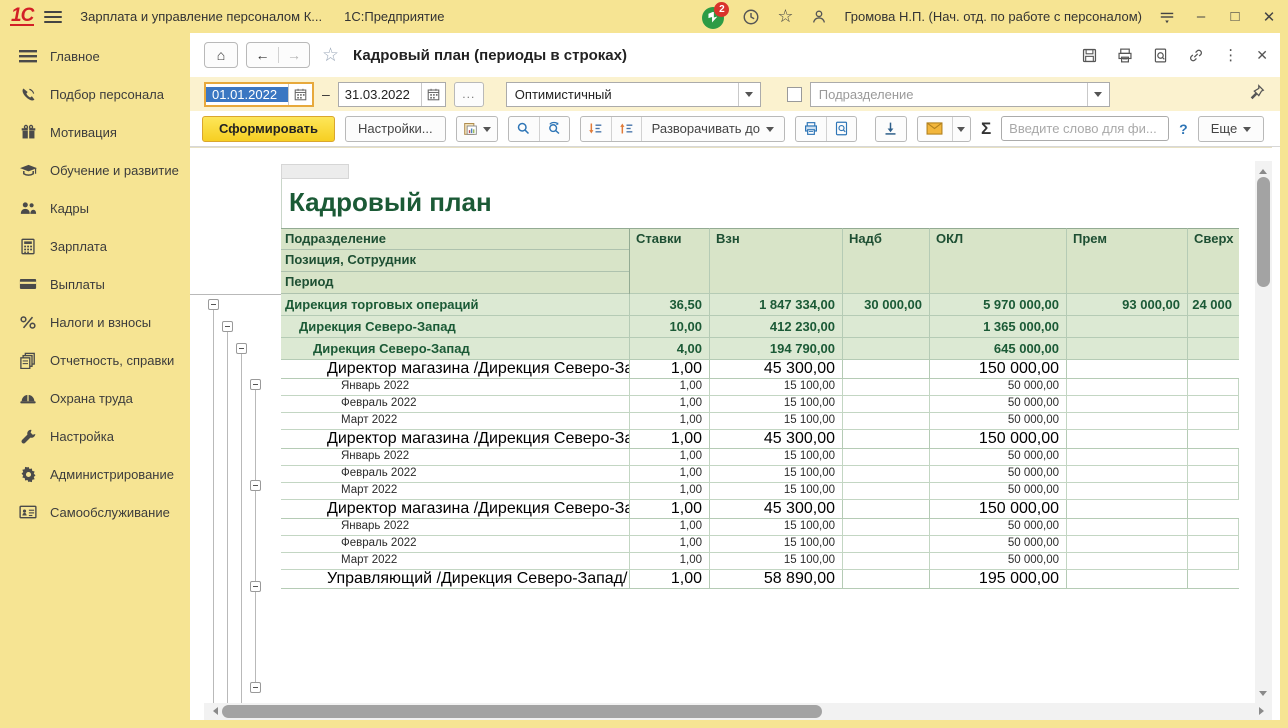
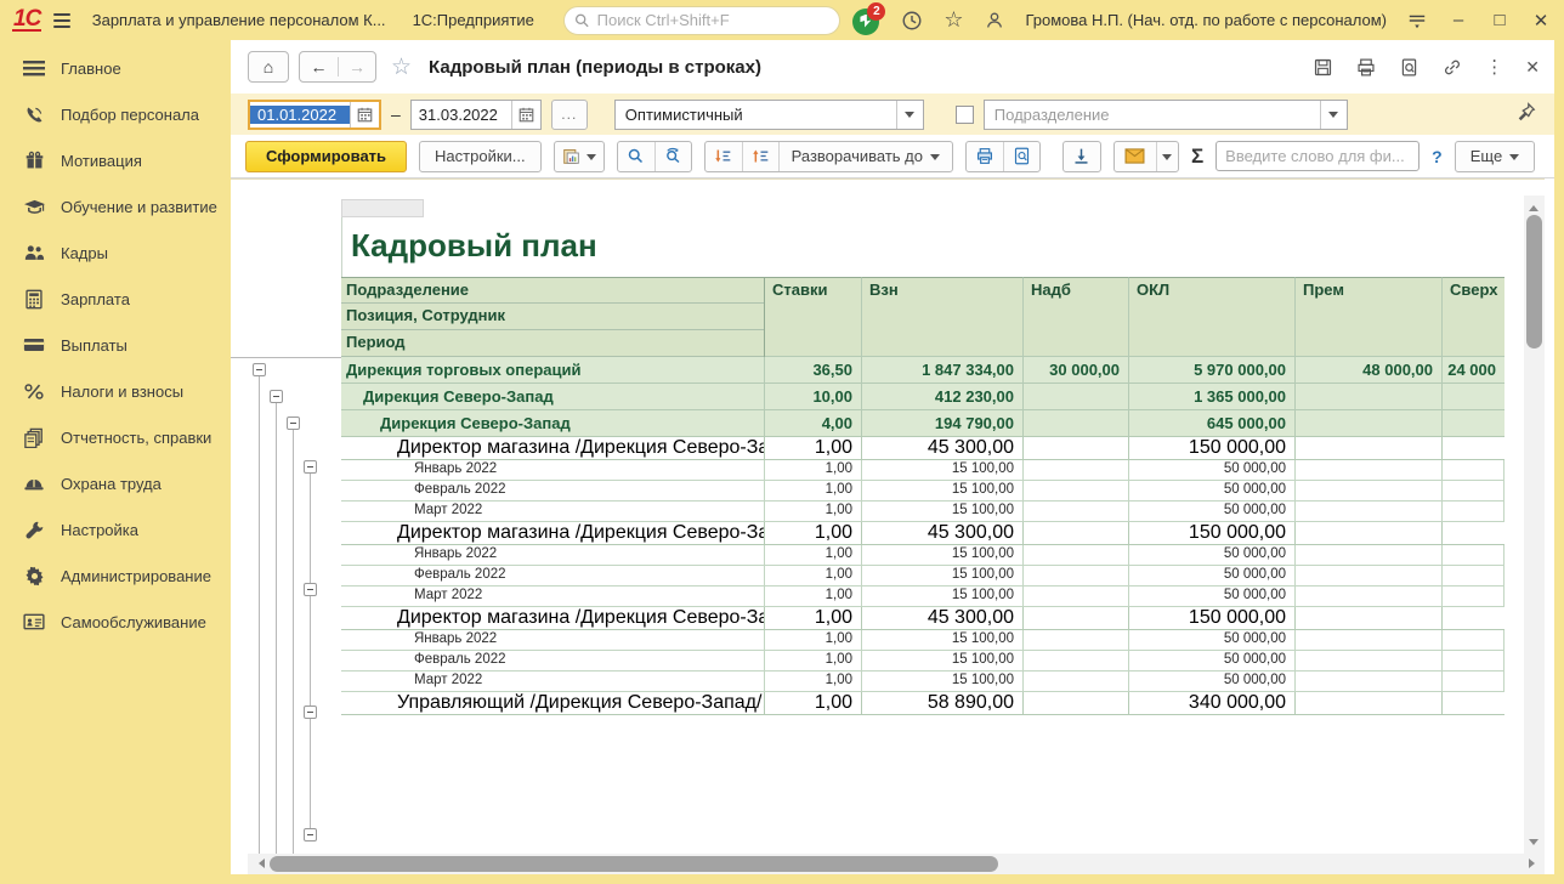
  1С
  Зарплата и управление персоналом К...
  1С:Предприятие
+ Поиск Ctrl+Shift+F
  2
  ☆
  Громова Н.П. (Нач. отд. по работе с персоналом)
  –
  □
  ✕
  Главное
  Подбор персонала
  Мотивация
  Обучение и развитие
  Кадры
  Зарплата
  Выплаты
  Налоги и взносы
  Отчетность, справки
  Охрана труда
  Настройка
  Администрирование
  Самообслуживание
  ⌂
  ←
  →
  ☆
  Кадровый план (периоды в строках)
  ⋮
  ✕
  01.01.2022
  –
  31.03.2022
  ...
  Оптимистичный
  Подразделение
  Сформировать
  Настройки...
  Разворачивать до
  Σ
  Введите слово для фи...
  ?
  Еще
  Кадровый план
  Подразделение
  Позиция, Сотрудник
  Период
  Ставки
  Взн
  Надб
  ОКЛ
  Прем
  Сверх
  Дирекция торговых операций
  36,50
  1 847 334,00
  30 000,00
  5 970 000,00
- 93 000,00
+ 48 000,00
  24 000
  Дирекция Северо-Запад
  10,00
  412 230,00
  1 365 000,00
  Дирекция Северо-Запад
  4,00
  194 790,00
  645 000,00
  1,00
  45 300,00
  150 000,00
  Январь 2022
  1,00
  15 100,00
  50 000,00
  Февраль 2022
  1,00
  15 100,00
  50 000,00
  Март 2022
  1,00
  15 100,00
  50 000,00
  1,00
  45 300,00
  150 000,00
  Январь 2022
  1,00
  15 100,00
  50 000,00
  Февраль 2022
  1,00
  15 100,00
  50 000,00
  Март 2022
  1,00
  15 100,00
  50 000,00
  1,00
  45 300,00
  150 000,00
  Январь 2022
  1,00
  15 100,00
  50 000,00
  Февраль 2022
  1,00
  15 100,00
  50 000,00
  Март 2022
  1,00
  15 100,00
  50 000,00
  1,00
  58 890,00
- 195 000,00
+ 340 000,00
